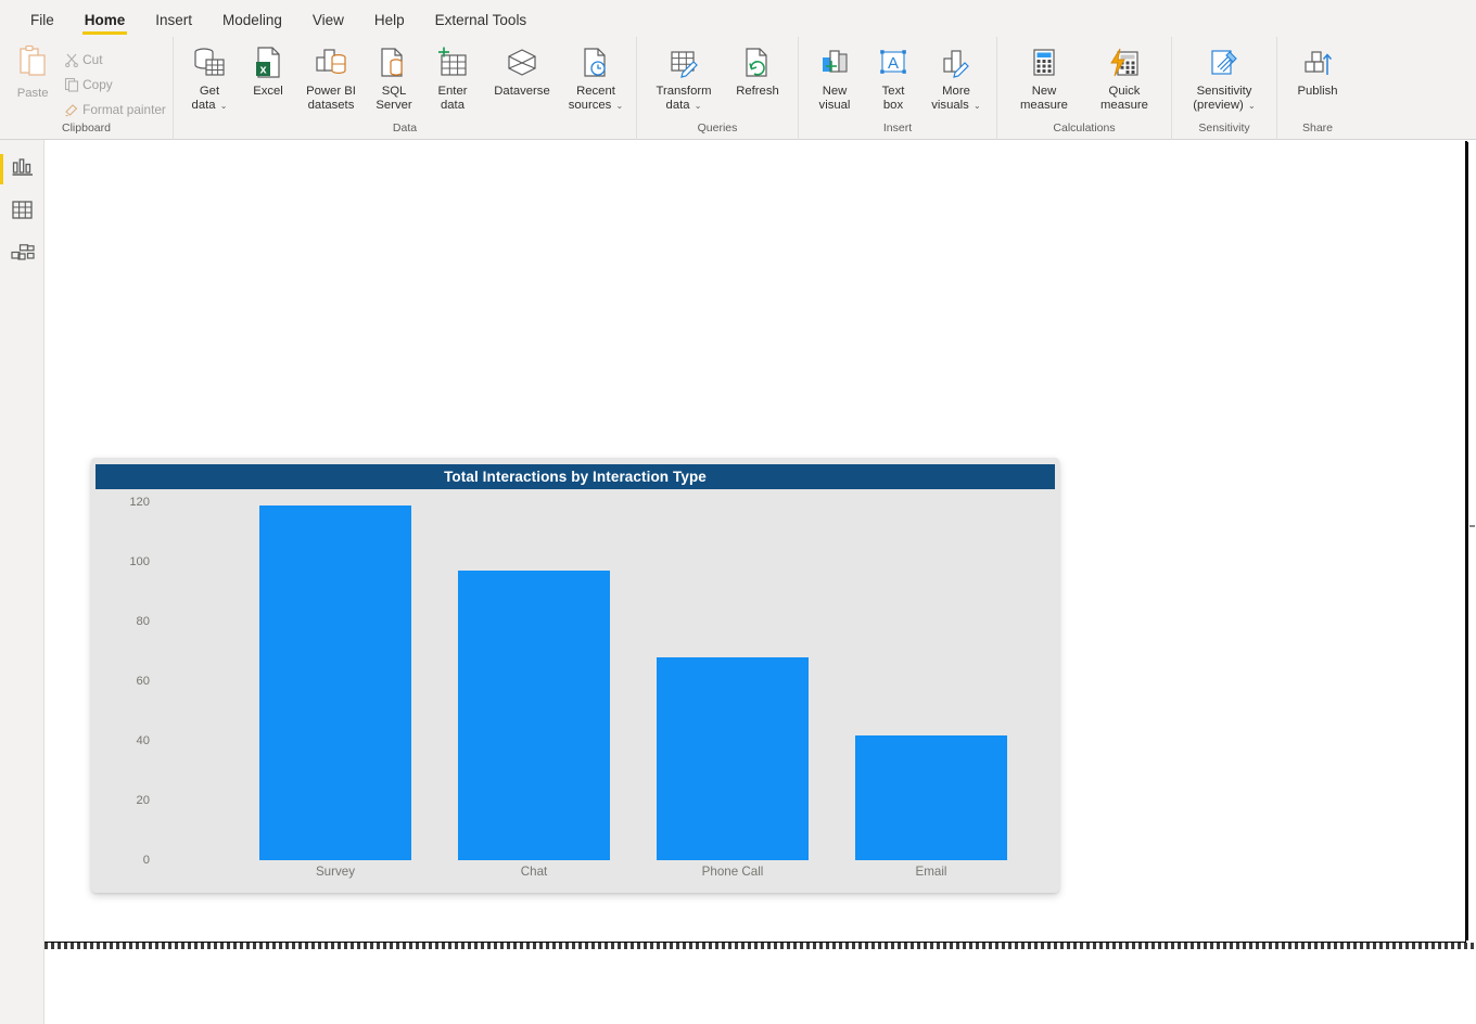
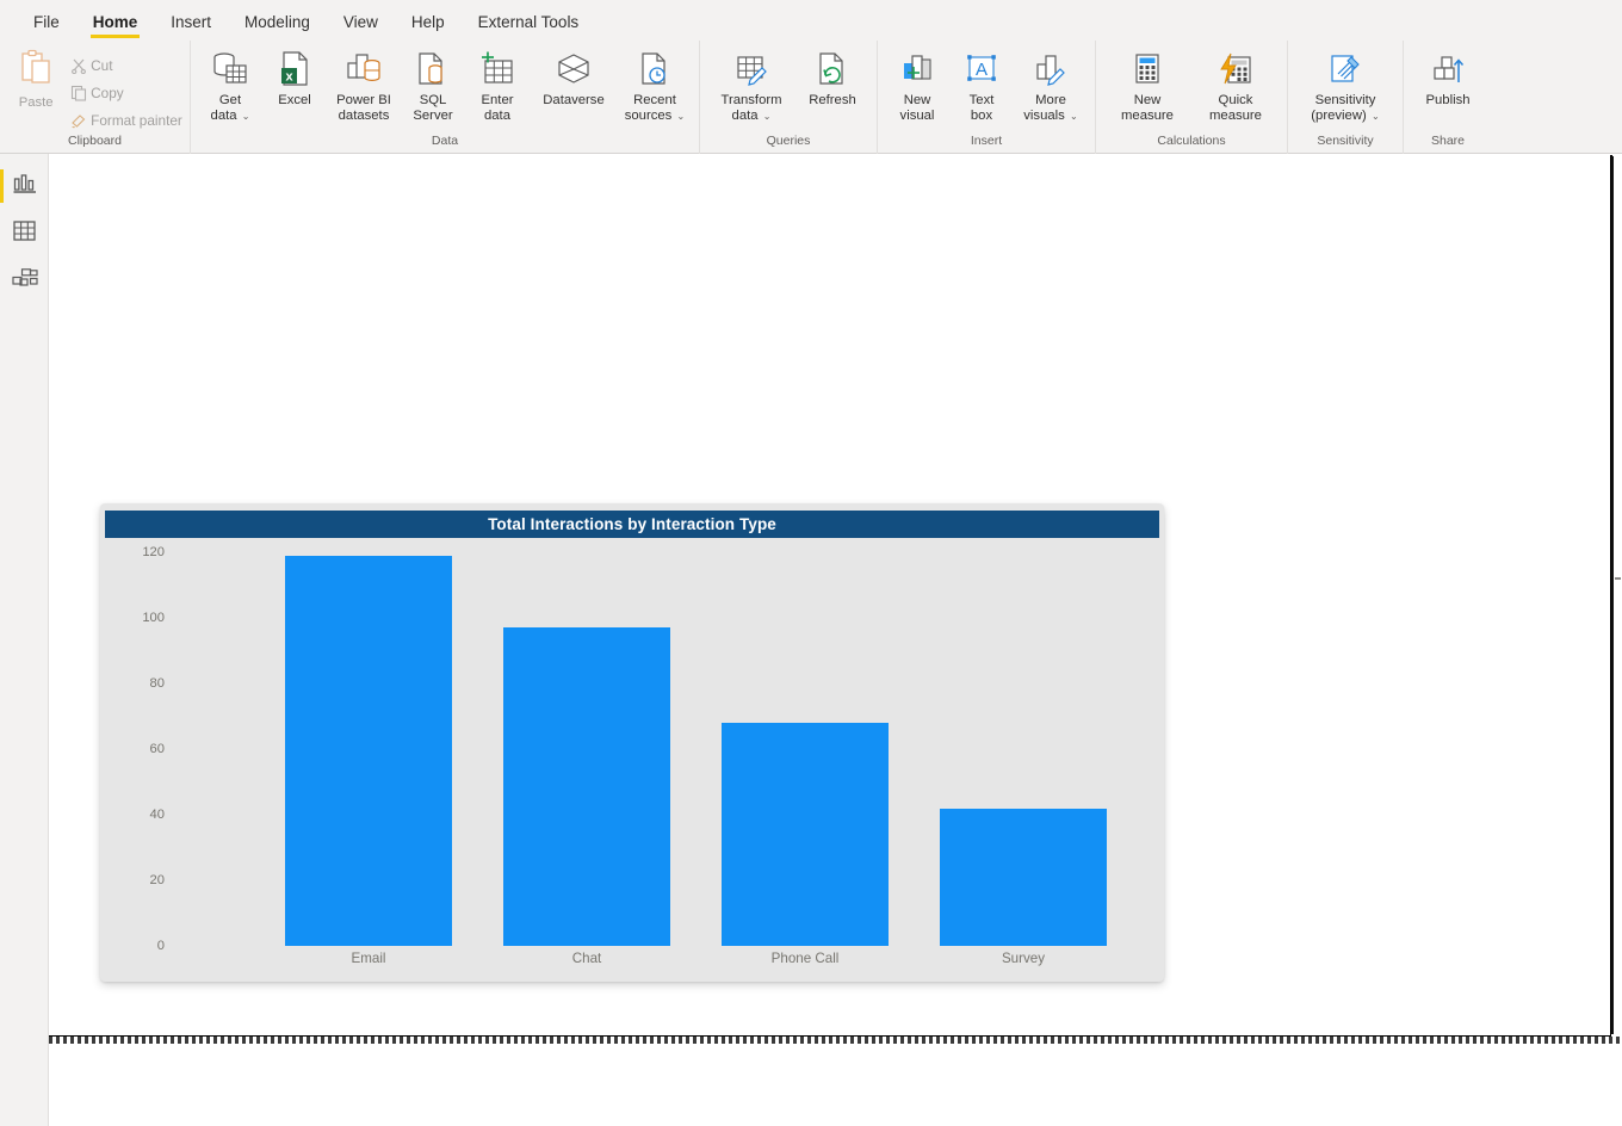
  File
  Home
  Insert
  Modeling
  View
  Help
  External Tools
  Paste
  Cut
  Copy
  Format painter
  Clipboard
  Get
  data ⌄
  x
  Excel
  Power BI
  datasets
  SQL
  Server
  Enter
  data
  Dataverse
  Recent
  sources ⌄
  Data
  Transform
  data ⌄
  Refresh
  Queries
  New
  visual
  A
  Text
  box
  More
  visuals ⌄
  Insert
  New
  measure
  Quick
  measure
  Calculations
  Sensitivity
  (preview) ⌄
  Sensitivity
  Publish
  Share
  Total Interactions by Interaction Type
  120
  100
  80
  60
  40
  20
  0
- Survey
+ Email
  Chat
  Phone Call
- Email
+ Survey
